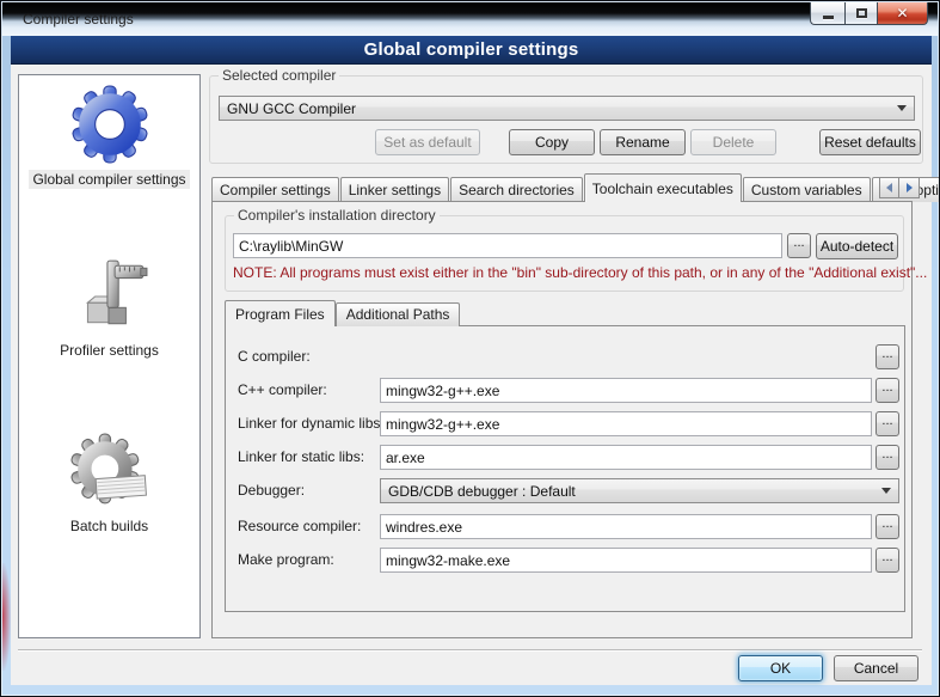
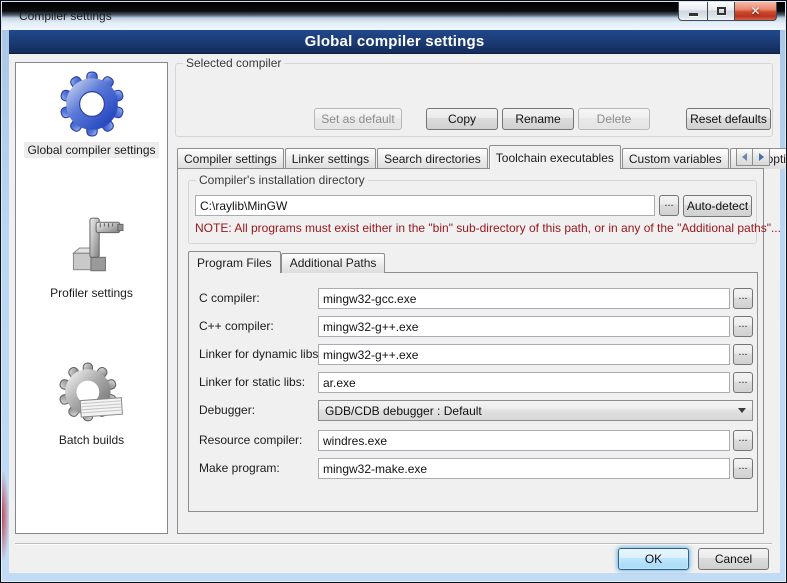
  Compiler settings
  ✕
  Global compiler settings
  Global compiler settings
  Profiler settings
  Batch builds
  Selected compiler
- GNU GCC Compiler
  Set as default
  Copy
  Rename
  Delete
  Reset defaults
  Compiler settings
  Linker settings
  Search directories
  Toolchain executables
  Custom variables
  Compiler's installation directory
  C:\raylib\MinGW
  ...
  Auto-detect
- NOTE: All programs must exist either in the "bin" sub-directory of this path, or in any of the "Additional exist"...
+ NOTE: All programs must exist either in the "bin" sub-directory of this path, or in any of the "Additional paths"...
  Program Files
  Additional Paths
  C compiler:
+ mingw32-gcc.exe
  ...
  C++ compiler:
  mingw32-g++.exe
  ...
  Linker for dynamic libs
  mingw32-g++.exe
  ...
  Linker for static libs:
  ar.exe
  ...
  Debugger:
  GDB/CDB debugger : Default
  Resource compiler:
  windres.exe
  ...
  Make program:
  mingw32-make.exe
  ...
  OK
  Cancel
